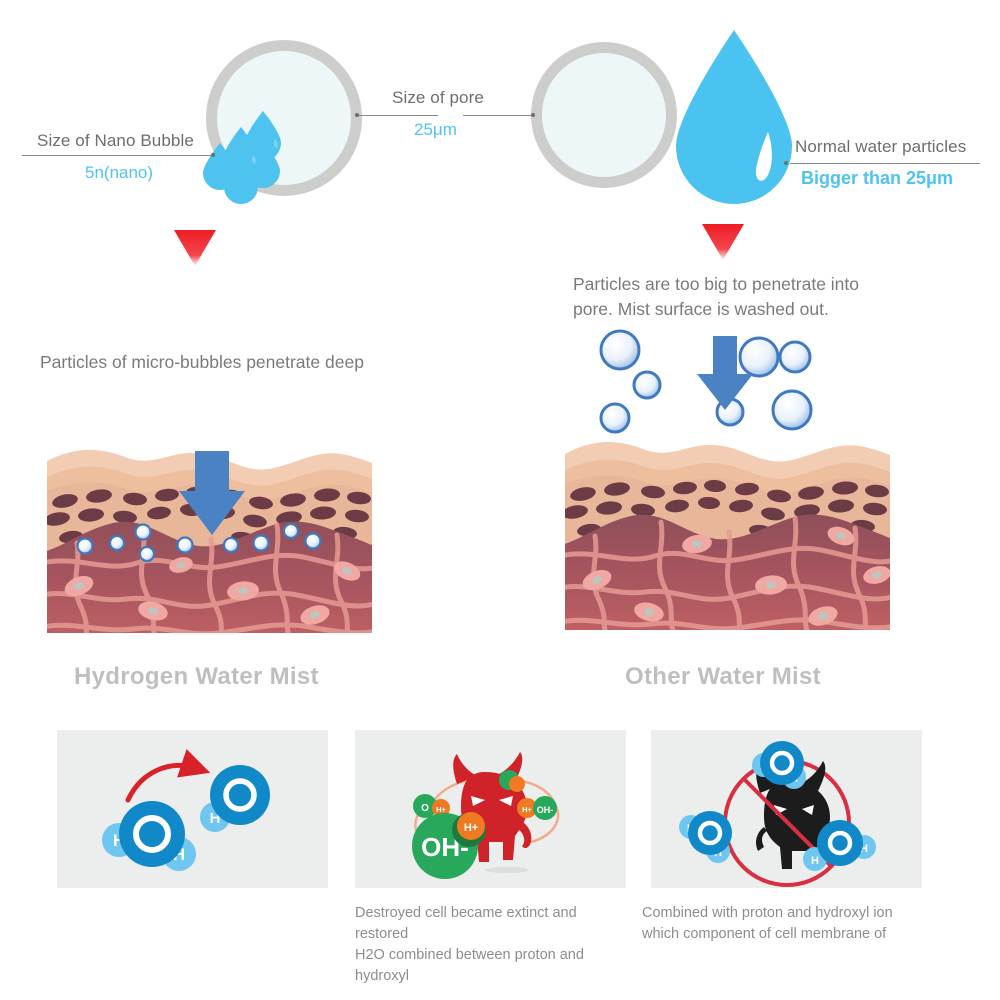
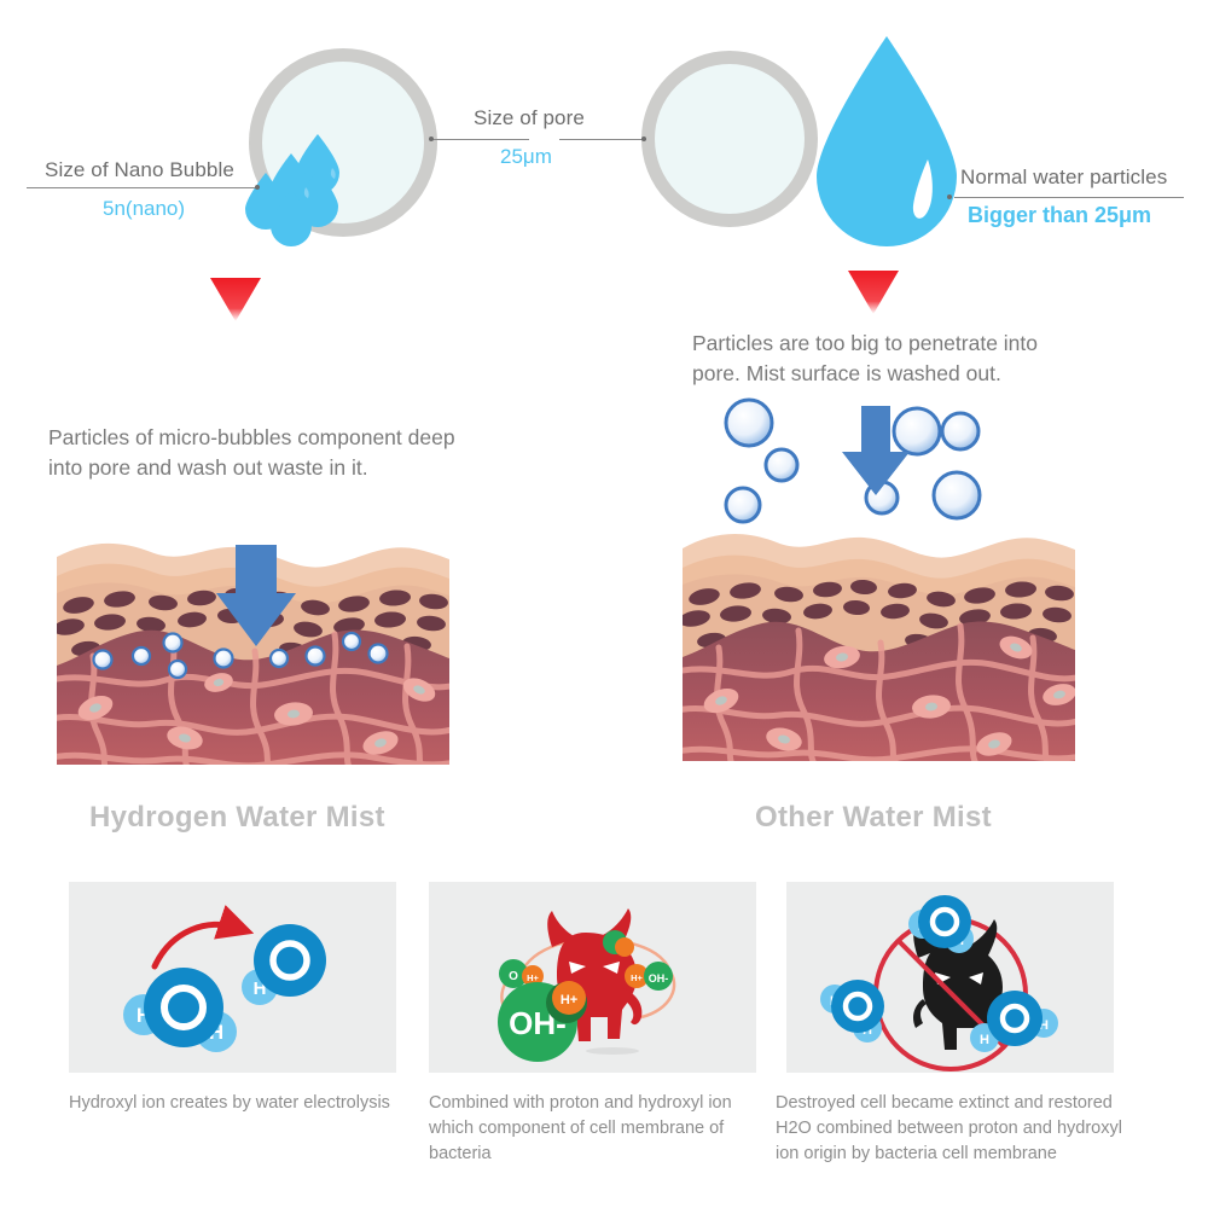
  Size of Nano Bubble
  5n(nano)
  Size of pore
  25μm
  Normal water particles
  Bigger than 25μm
- Particles of micro-bubbles penetrate deep
+ Particles of micro-bubbles component deep
+ into pore and wash out waste in it.
  Particles are too big to penetrate into
  pore. Mist surface is washed out.
  Hydrogen Water Mist
  Other Water Mist
  H
  H
  H
+ Hydroxyl ion creates by water electrolysis
  O
  H+
  H+
  OH-
  OH-
  H+
- Destroyed cell became extinct and restored
+ Combined with proton and hydroxyl ion
- H2O combined between proton and hydroxyl
+ which component of cell membrane of
+ bacteria
  H
  H
- Combined with proton and hydroxyl ion
+ Destroyed cell became extinct and restored
- which component of cell membrane of
+ H2O combined between proton and hydroxyl
+ ion origin by bacteria cell membrane
